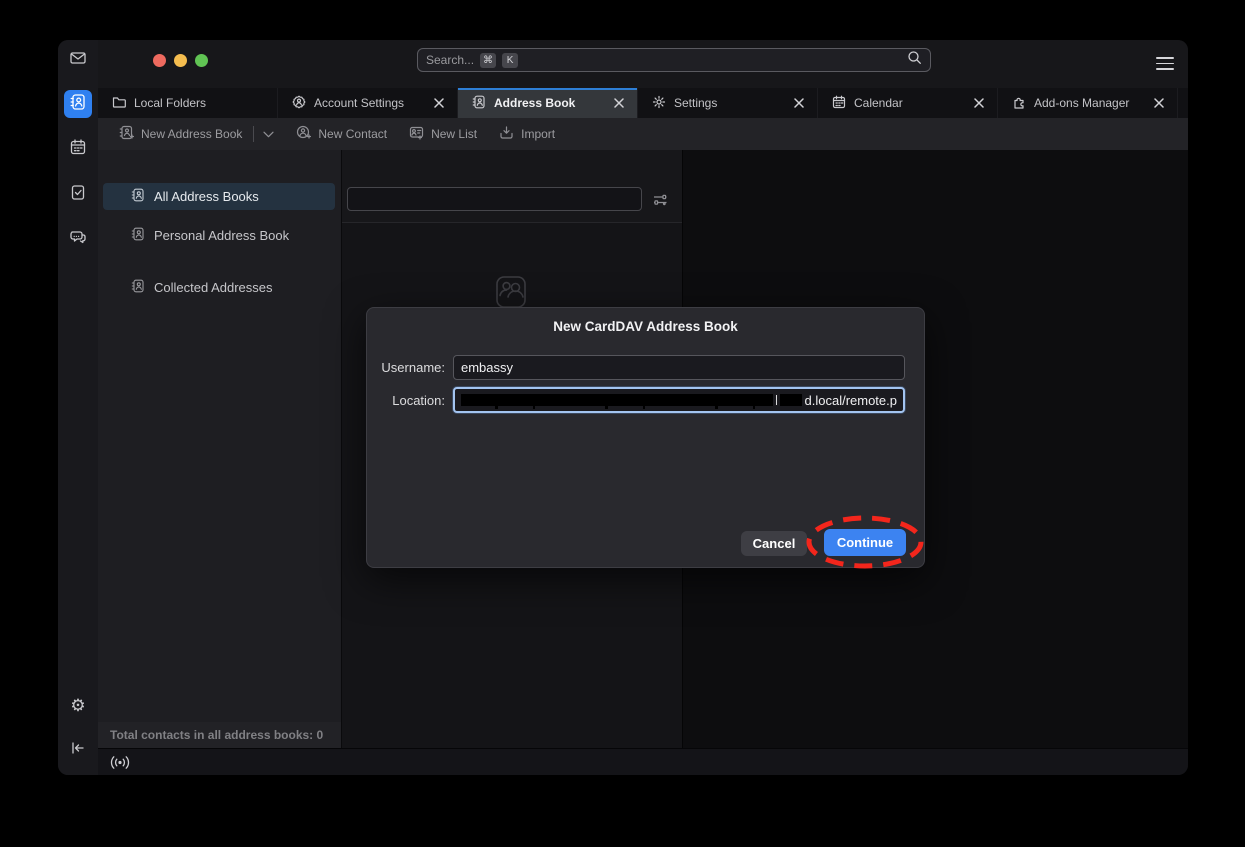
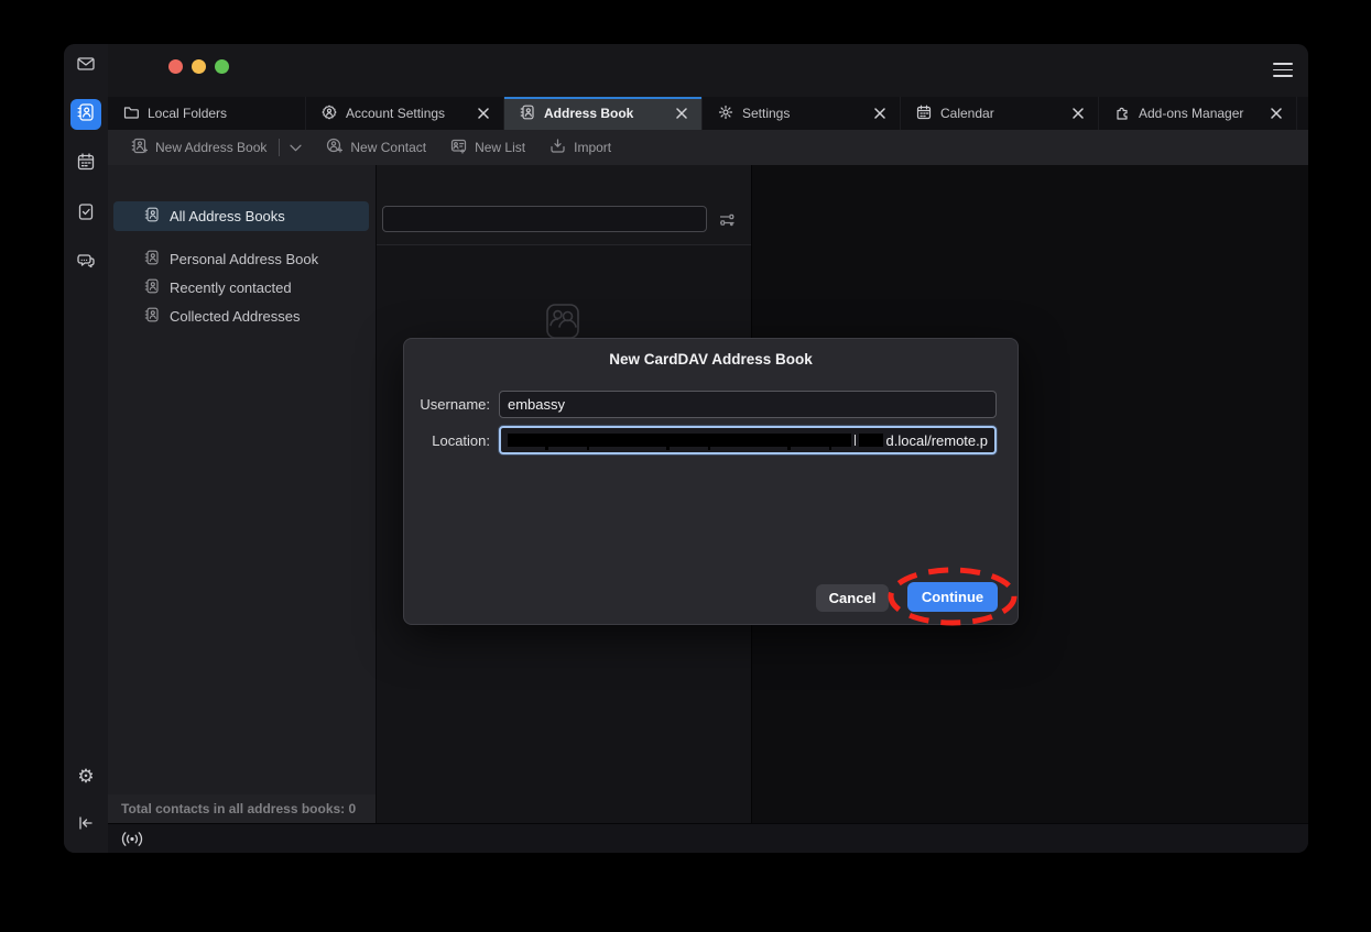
  ⚙
- Search...
- ⌘
- K
  Local Folders
  Account Settings
  Address Book
  Settings
  Calendar
  Add-ons Manager
  New Address Book
  New Contact
  New List
  Import
  All Address Books
  Personal Address Book
+ Recently contacted
  Collected Addresses
  Total contacts in all address books: 0
  New CardDAV Address Book
  Username:
  embassy
  Location:
  d.local/remote.p
  Cancel
  Continue
